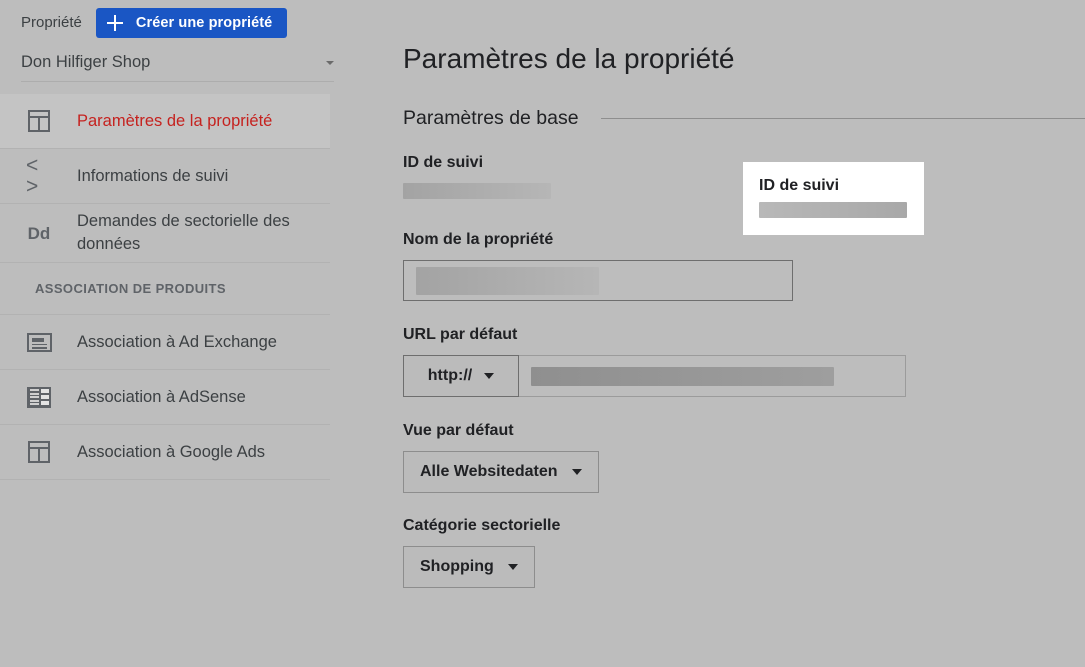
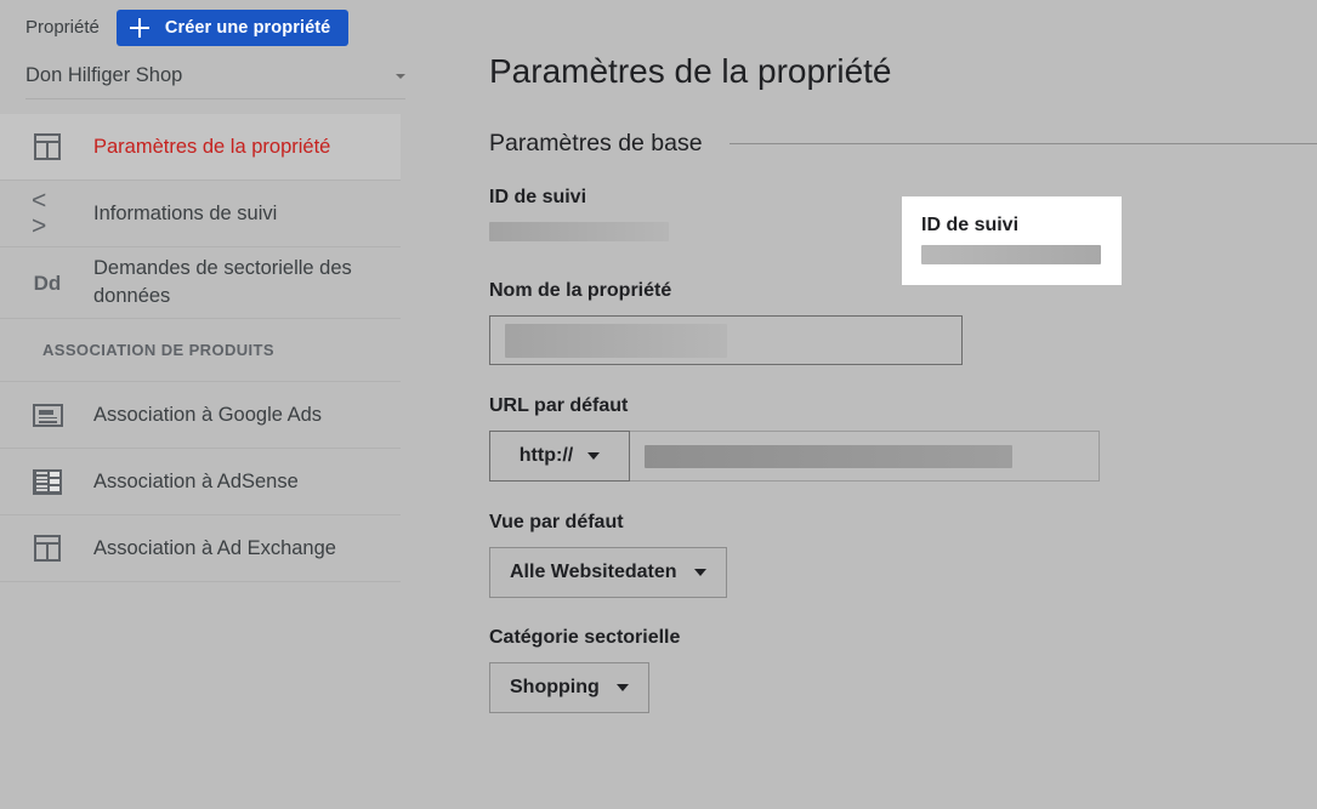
  Propriété
  Créer une propriété
  Don Hilfiger Shop
  Paramètres de la propriété
  < >
  Informations de suivi
  Dd
  Demandes de sectorielle des données
  ASSOCIATION DE PRODUITS
- Association à Ad Exchange
+ Association à Google Ads
  Association à AdSense
- Association à Google Ads
+ Association à Ad Exchange
  Paramètres de la propriété
  Paramètres de base
  ID de suivi
  Nom de la propriété
  URL par défaut
  http://
  Vue par défaut
  Alle Websitedaten
  Catégorie sectorielle
  Shopping
  ID de suivi
